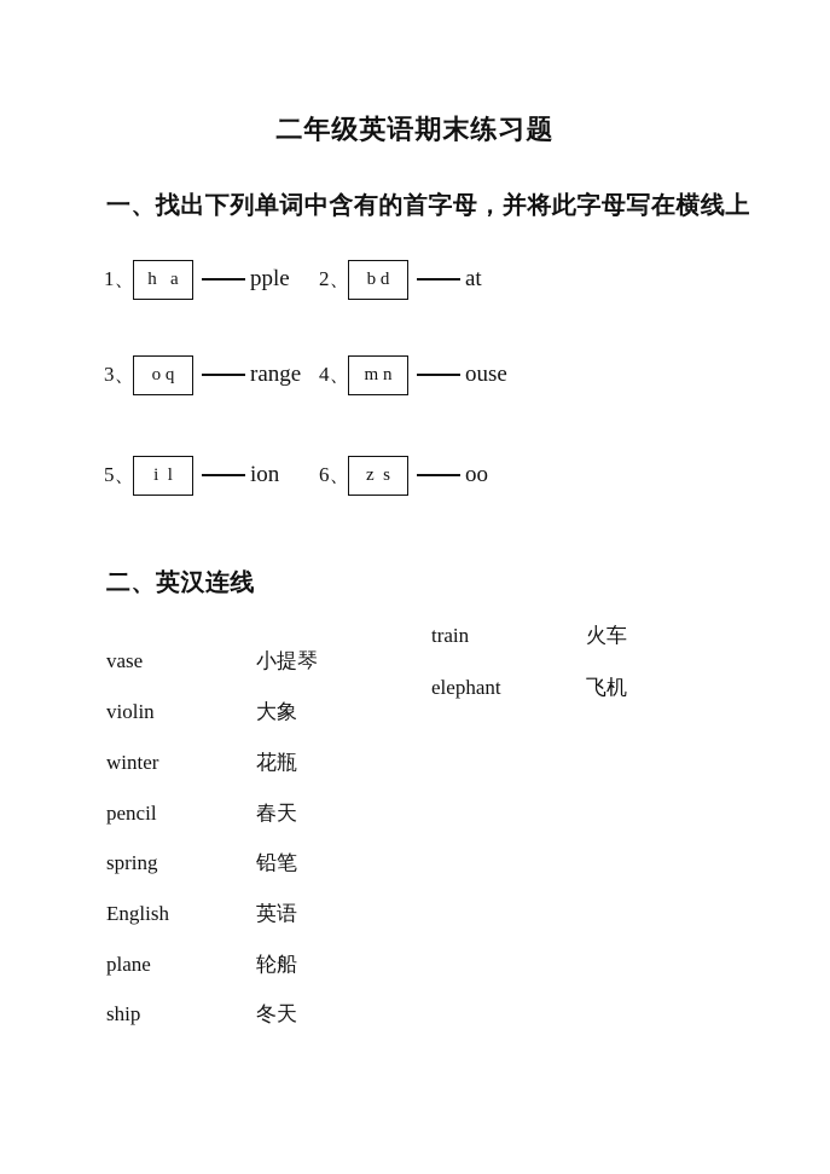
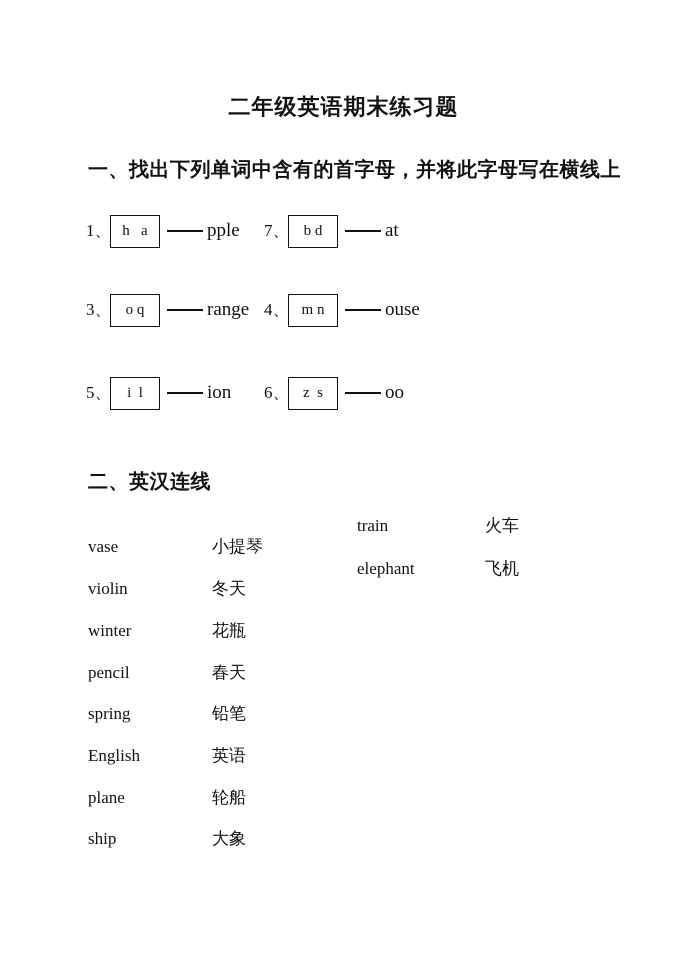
  二年级英语期末练习题
  一、找出下列单词中含有的首字母，并将此字母写在横线上
  1、
  h a
  pple
- 2、
+ 7、
  b d
  at
  3、
  o q
  range
  4、
  m n
  ouse
  5、
  i l
  ion
  6、
  z s
  oo
  二、英汉连线
  train 火车
  elephant 飞机
  vase 小提琴
- violin 大象
+ violin 冬天
  winter 花瓶
  pencil 春天
  spring 铅笔
  English 英语
  plane 轮船
- ship 冬天
+ ship 大象
